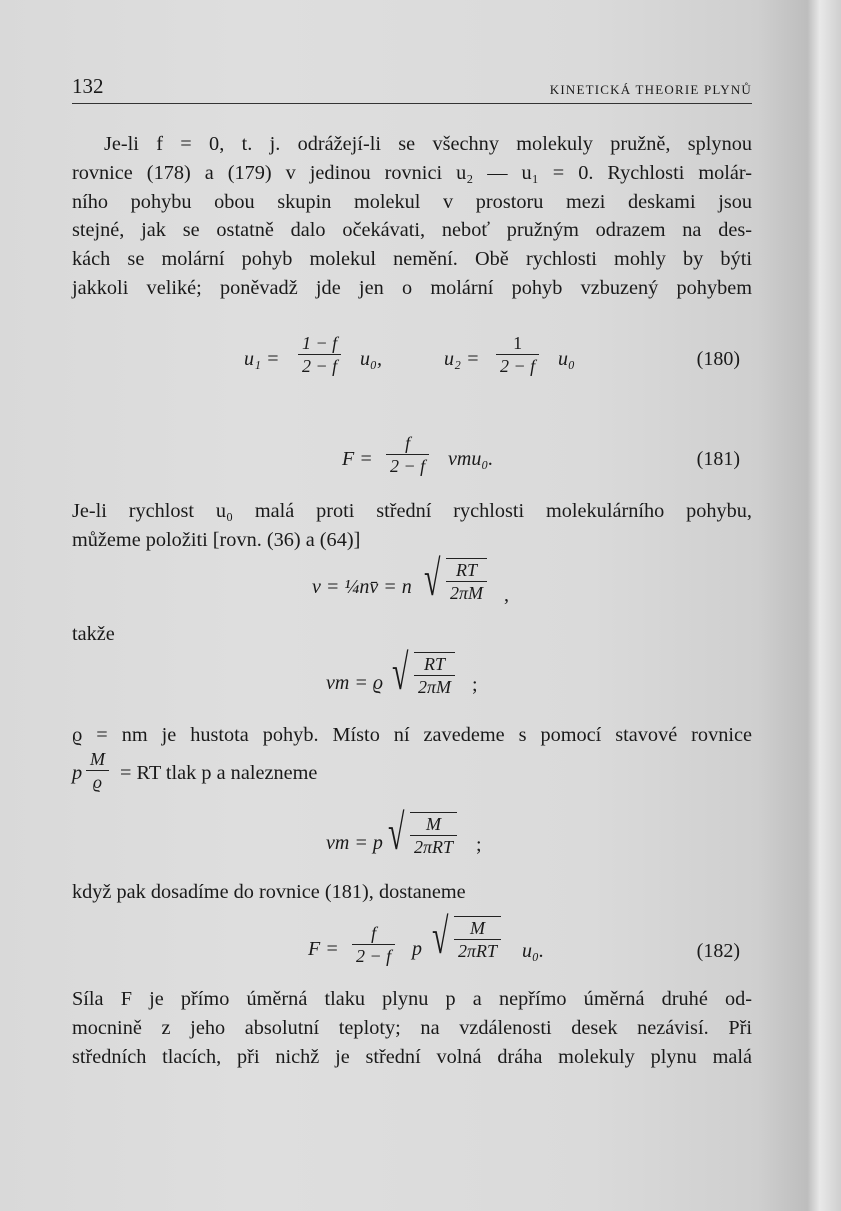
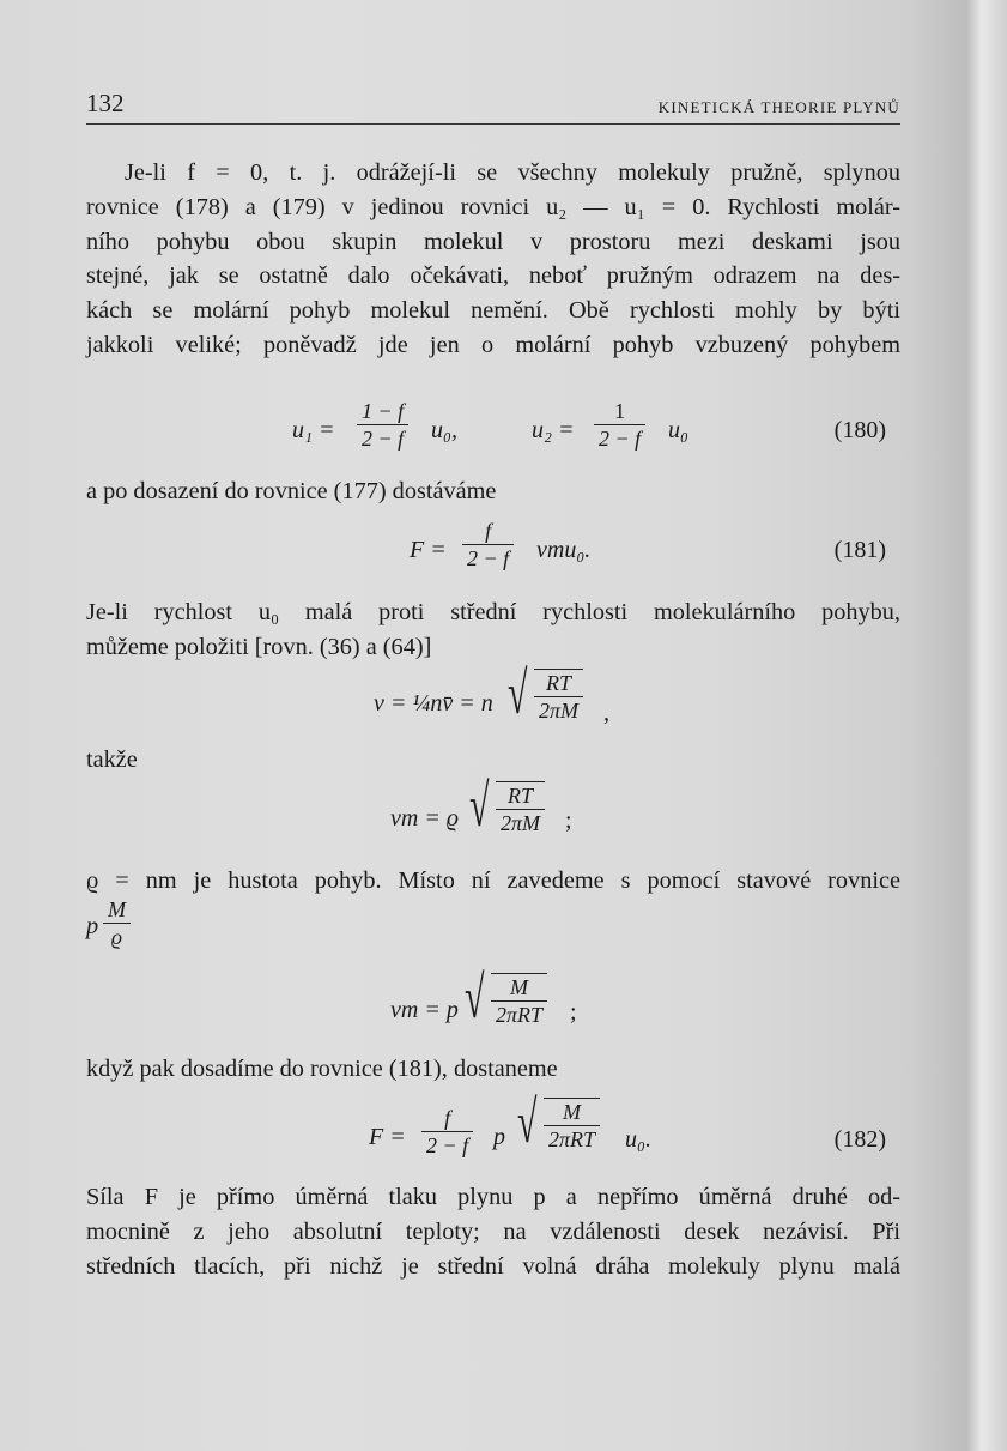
  132
  KINETICKÁ THEORIE PLYNŮ
  Je-li f = 0, t. j. odrážejí-li se všechny molekuly pružně, splynou
  rovnice (178) a (179) v jedinou rovnici u₂ — u₁ = 0. Rychlosti molár-
  ního pohybu obou skupin molekul v prostoru mezi deskami jsou
  stejné, jak se ostatně dalo očekávati, neboť pružným odrazem na des-
  kách se molární pohyb molekul nemění. Obě rychlosti mohly by býti
  jakkoli veliké; poněvadž jde jen o molární pohyb vzbuzený pohybem
  u₁ =
  1 − f
  2 − f
  u₀,
  u₂ =
  1
  2 − f
  u₀
  (180)
+ a po dosazení do rovnice (177) dostáváme
  F =
  f
  2 − f
  νmu₀.
  (181)
  Je-li rychlost u₀ malá proti střední rychlosti molekulárního pohybu,
  můžeme položiti [rovn. (36) a (64)]
  ν = ¼nv̄ = n
  √
  RT
  2πM
  ,
  takže
  νm = ϱ
  √
  RT
  2πM
  ;
  ϱ = nm je hustota pohyb. Místo ní zavedeme s pomocí stavové rovnice
  p
  M
  ϱ
- = RT tlak p a nalezneme
  νm = p
  √
  M
  2πRT
  ;
  když pak dosadíme do rovnice (181), dostaneme
  F =
  f
  2 − f
  p
  √
  M
  2πRT
  u₀.
  (182)
  Síla F je přímo úměrná tlaku plynu p a nepřímo úměrná druhé od-
  mocnině z jeho absolutní teploty; na vzdálenosti desek nezávisí. Při
  středních tlacích, při nichž je střední volná dráha molekuly plynu malá
